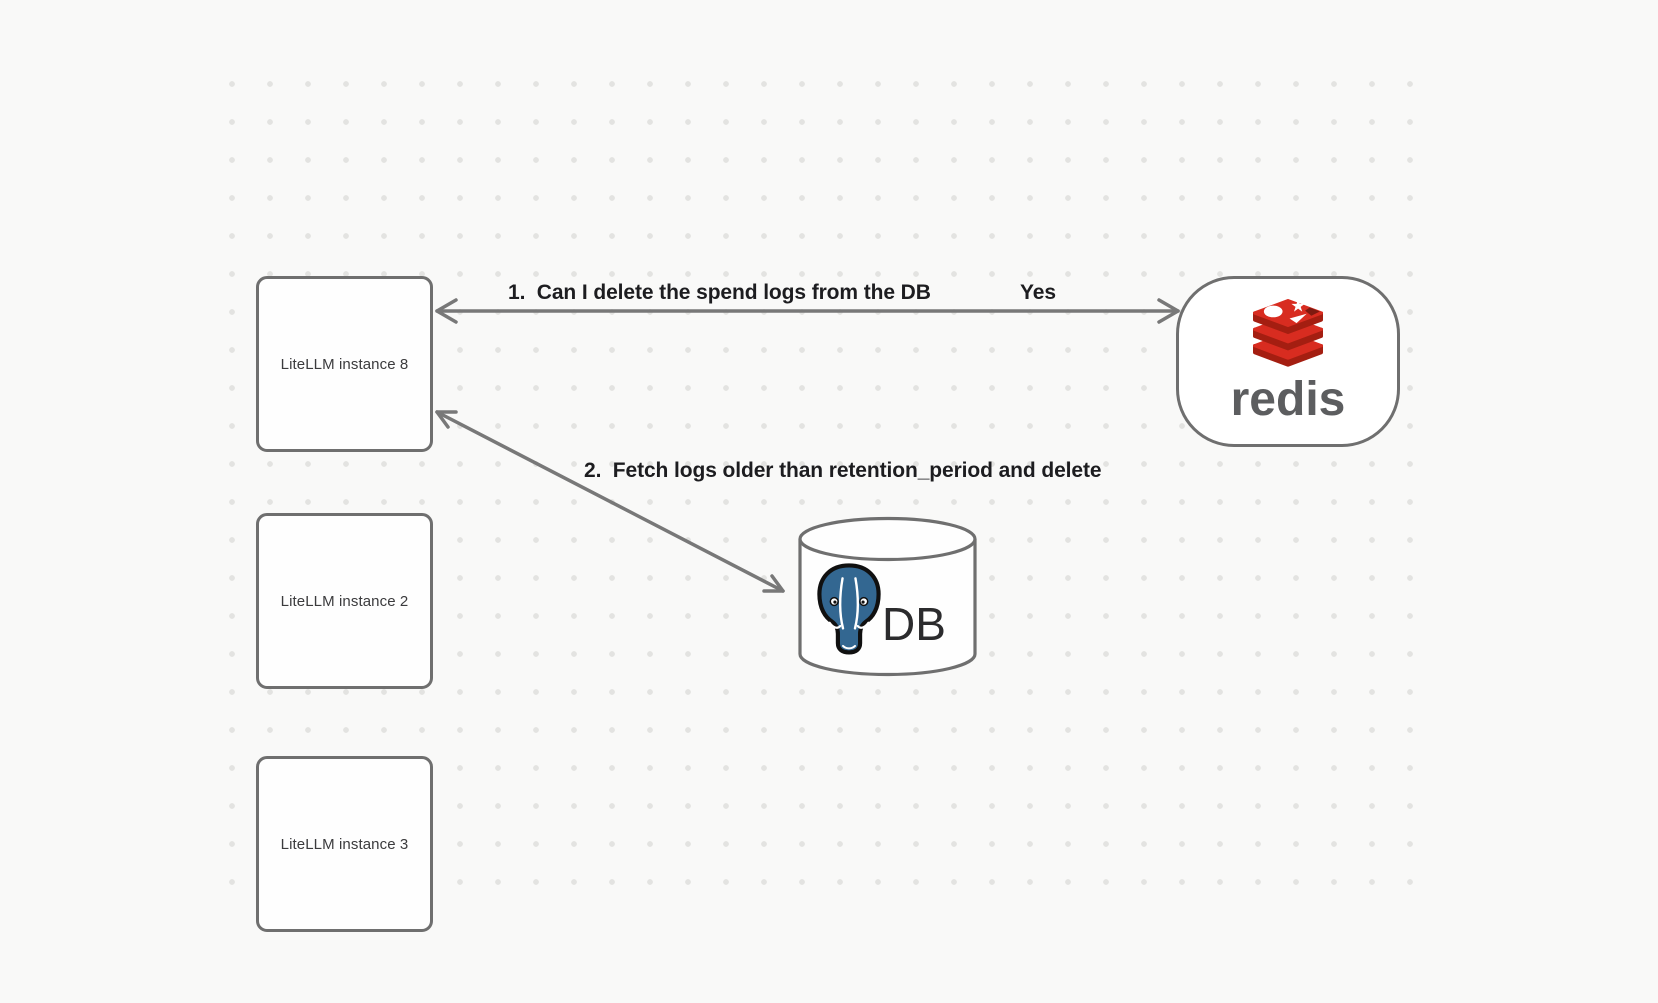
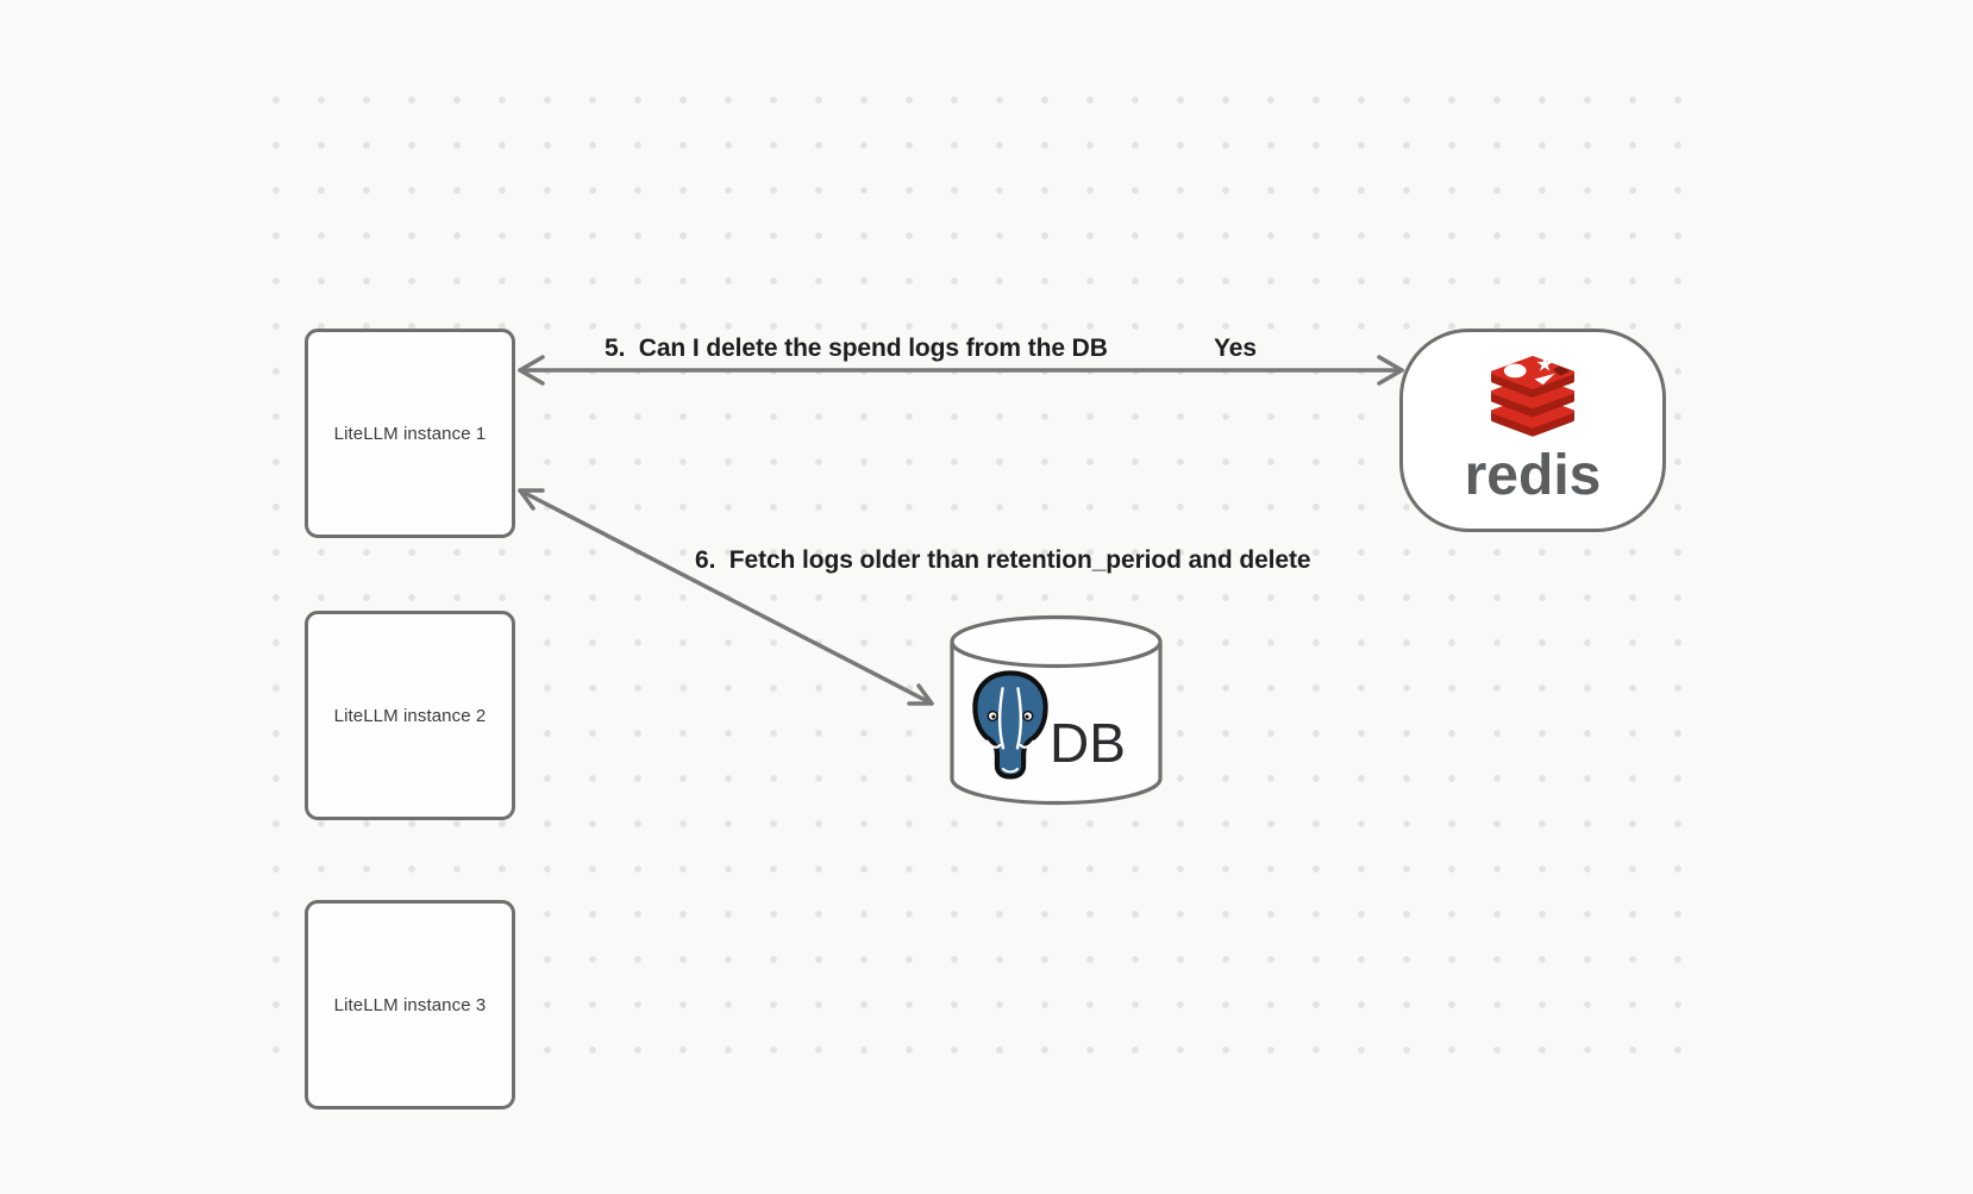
- LiteLLM instance 8
+ LiteLLM instance 1
  LiteLLM instance 2
  LiteLLM instance 3
  redis
  DB
- 1. Can I delete the spend logs from the DB
+ 5. Can I delete the spend logs from the DB
  Yes
- 2. Fetch logs older than retention_period and delete
+ 6. Fetch logs older than retention_period and delete
